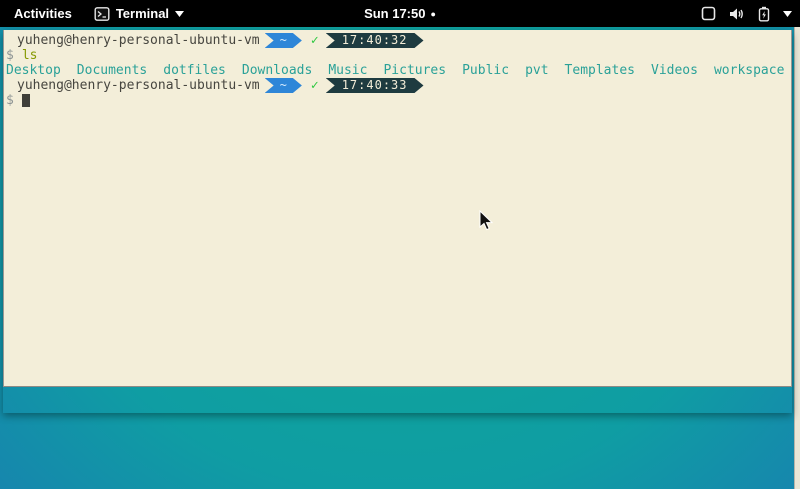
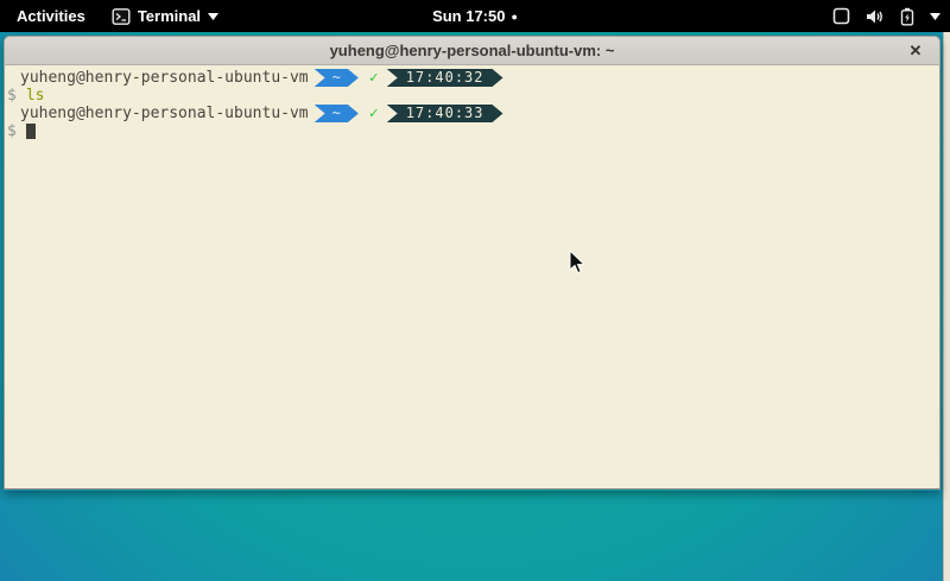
  Activities
  Terminal
  Sun 17:50
  ●
+ yuheng@henry-personal-ubuntu-vm: ~
+ ✕
  yuheng@henry-personal-ubuntu-vm
  ~
  ✓
  17:40:32
  $
  ls
- Desktop
- Documents
- dotfiles
- Downloads
- Music
- Pictures
- Public
- pvt
- Templates
- Videos
- workspace
  yuheng@henry-personal-ubuntu-vm
  ~
  ✓
  17:40:33
  $
